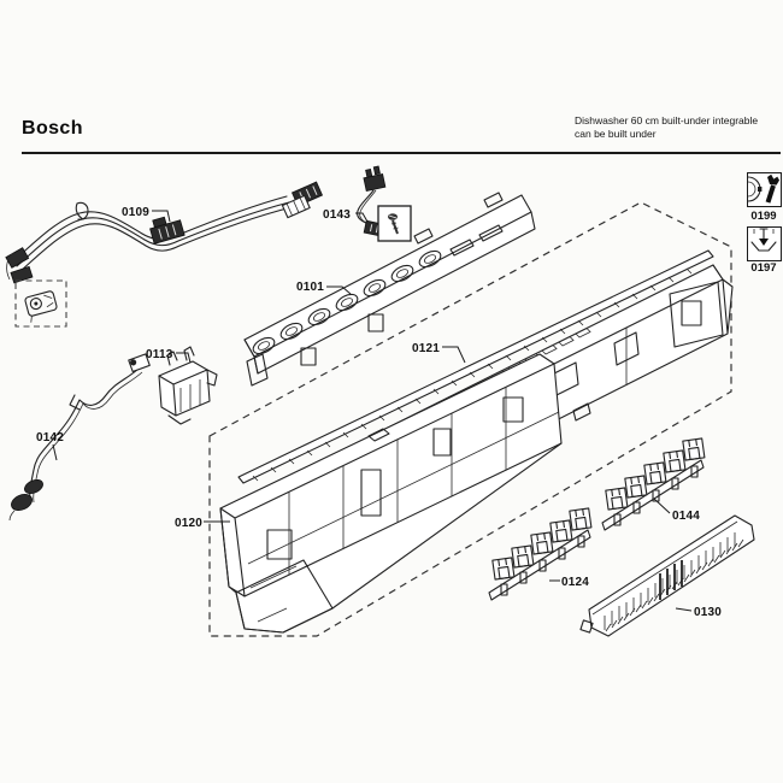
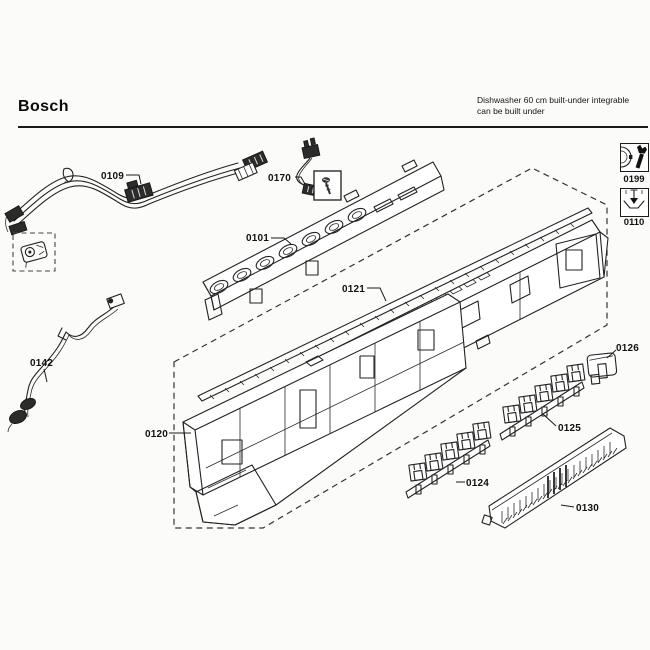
  Bosch
  Dishwasher 60 cm built-under integrable
  can be built under
  0199
- 0197
+ 0110
  0121
  0120
  0101
  0109
- 0143
+ 0170
- 0113
  0142
  0124
- 0144
+ 0125
+ 0126
  0130
